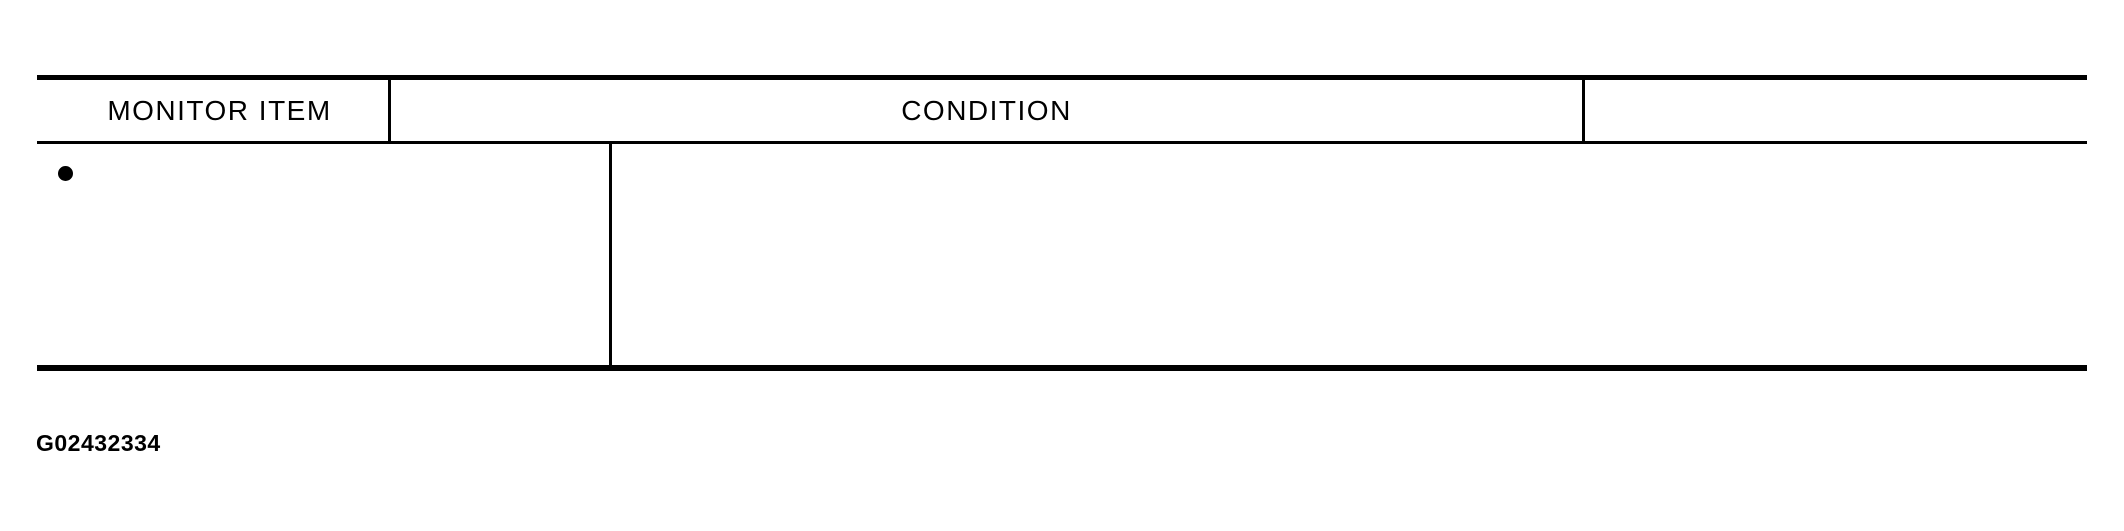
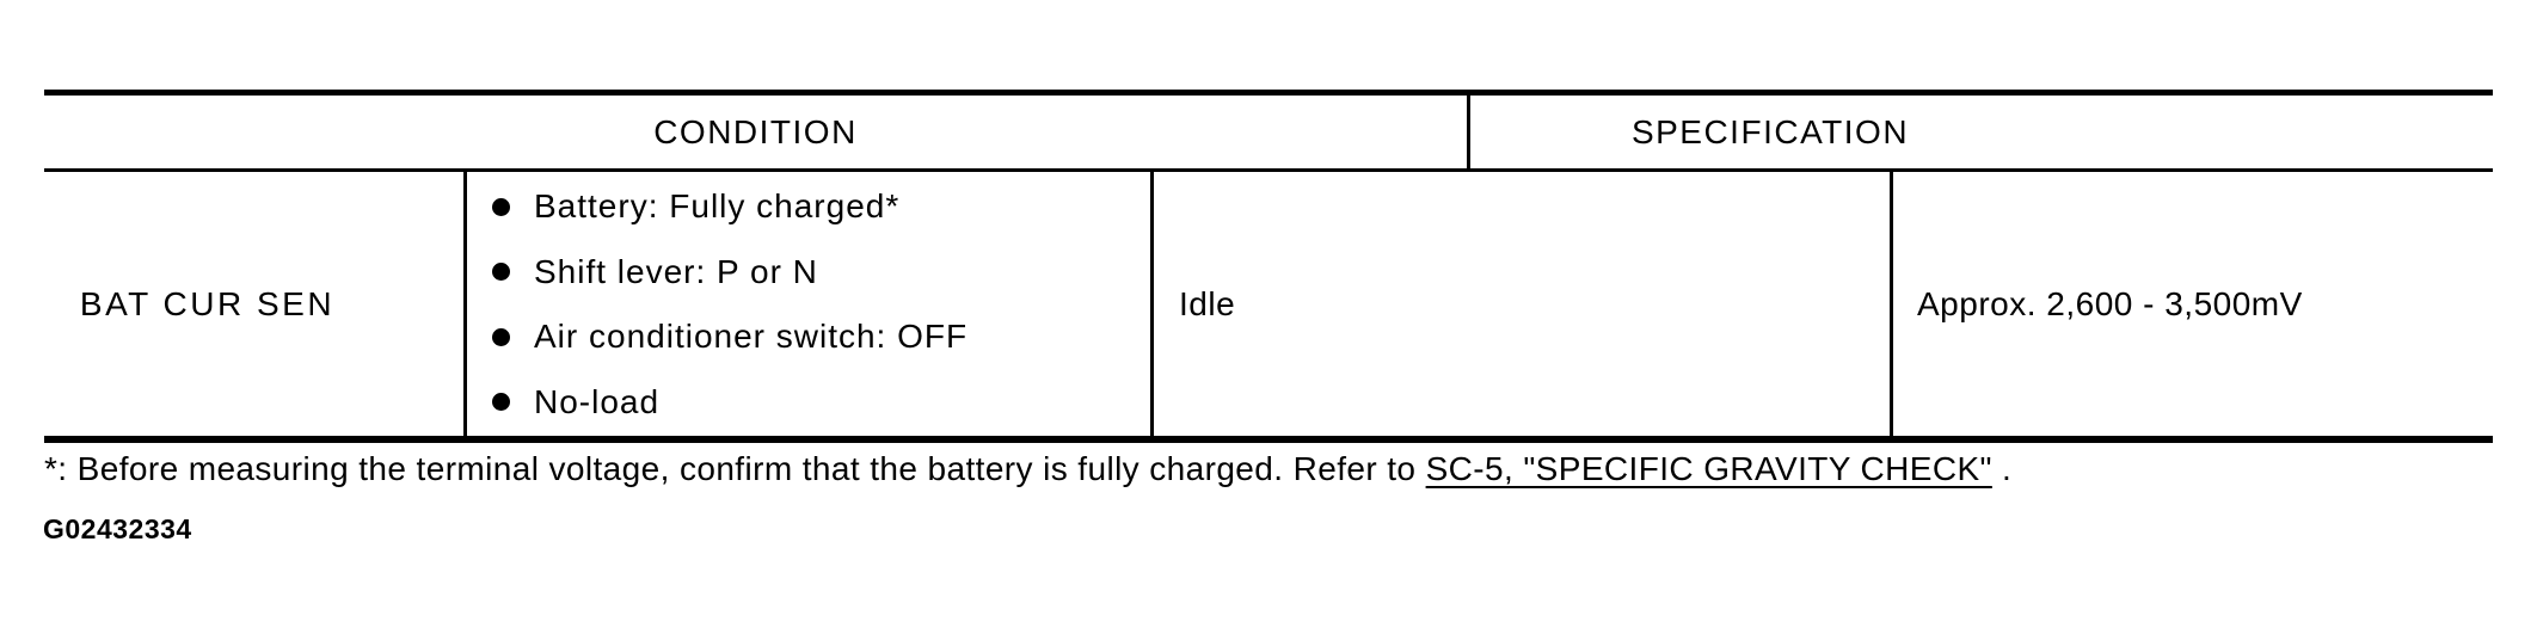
- MONITOR ITEM
  CONDITION
+ SPECIFICATION
+ BAT CUR SEN
+ Battery: Fully charged*
+ Shift lever: P or N
+ Air conditioner switch: OFF
+ No-load
+ Idle
+ Approx. 2,600 - 3,500mV
+ *: Before measuring the terminal voltage, confirm that the battery is fully charged. Refer to SC-5, "SPECIFIC GRAVITY CHECK" .
  G02432334
